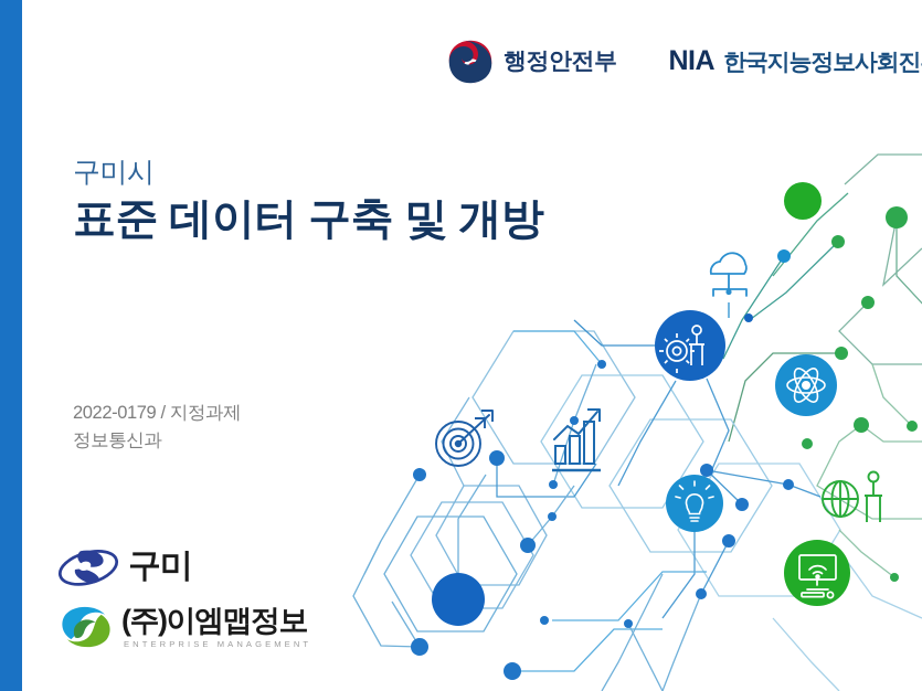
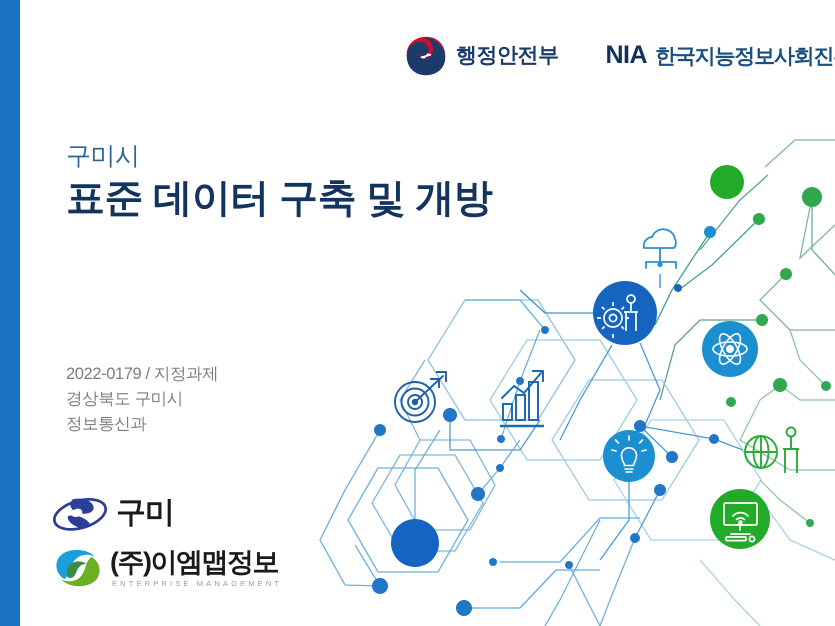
  행정안전부
  NIA
  한국지능정보사회진
  구미시
  표준 데이터 구축 및 개방
  2022-0179 / 지정과제
+ 경상북도 구미시
  정보통신과
  구미
  (주)이엠맵정보
  ENTERPRISE MANAGEMENT
